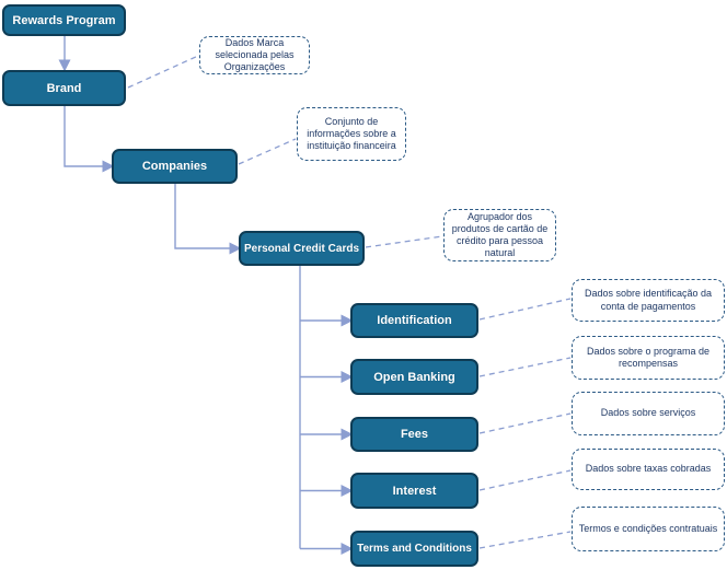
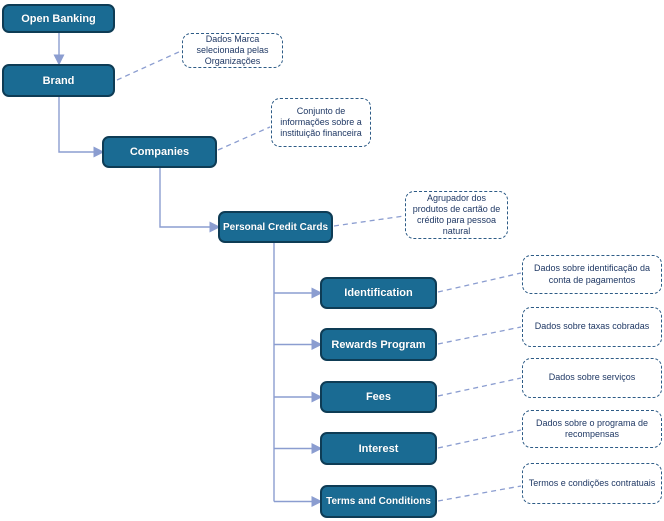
- Rewards Program
+ Open Banking
  Brand
  Companies
  Personal Credit Cards
  Identification
- Open Banking
+ Rewards Program
  Fees
  Interest
  Terms and Conditions
  Dados Marca selecionada pelas Organizações
  Conjunto de informações sobre a instituição financeira
  Agrupador dos produtos de cartão de crédito para pessoa natural
  Dados sobre identificação da conta de pagamentos
- Dados sobre o programa de recompensas
+ Dados sobre taxas cobradas
  Dados sobre serviços
- Dados sobre taxas cobradas
+ Dados sobre o programa de recompensas
  Termos e condições contratuais
